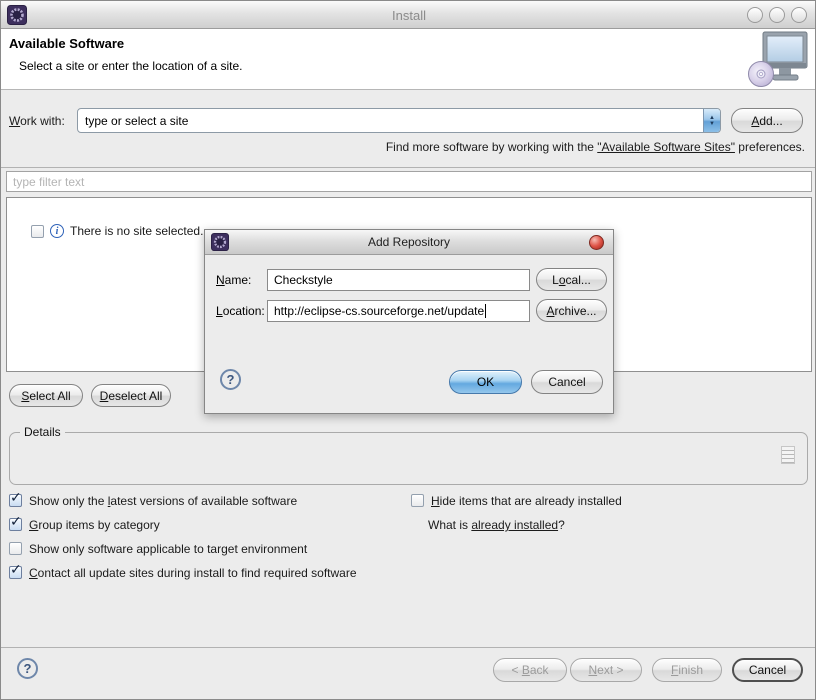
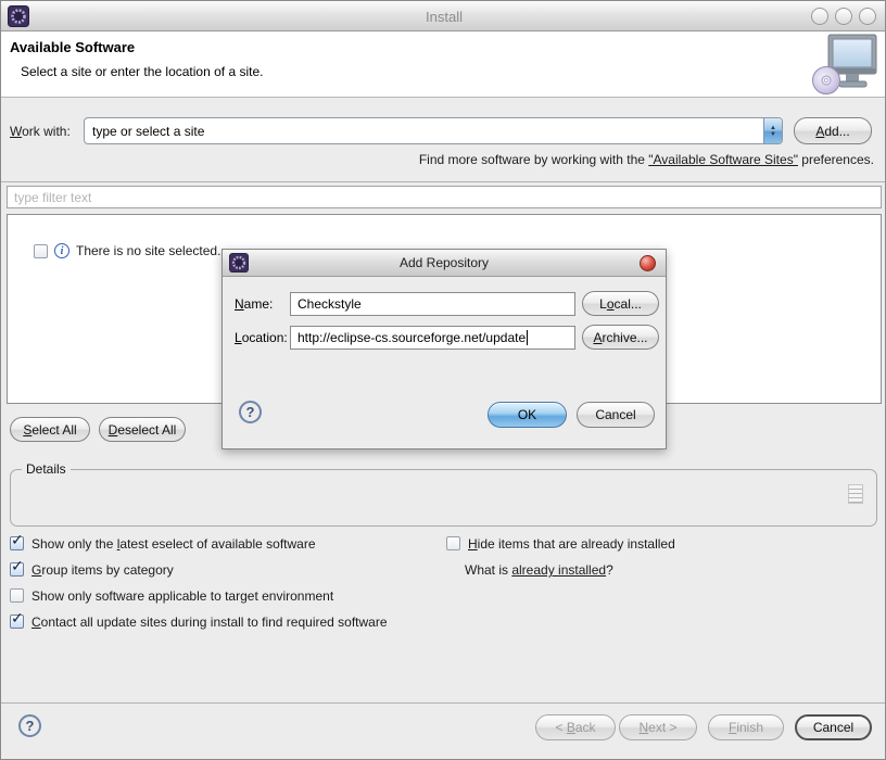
  Install
  Available Software
  Select a site or enter the location of a site.
  Work with:
  type or select a site
  Add...
  Find more software by working with the "Available Software Sites" preferences.
  type filter text
  i
  There is no site selected.
  Select All
  Deselect All
  Details
  ✓
- Show only the latest versions of available software
+ Show only the latest eselect of available software
  ✓
  Group items by category
  Show only software applicable to target environment
  ✓
  Contact all update sites during install to find required software
  Hide items that are already installed
  What is already installed?
  ?
  < Back
  Next >
  Finish
  Cancel
  Add Repository
  Name:
  Checkstyle
  Local...
  Location:
  http://eclipse-cs.sourceforge.net/update
  Archive...
  ?
  OK
  Cancel
